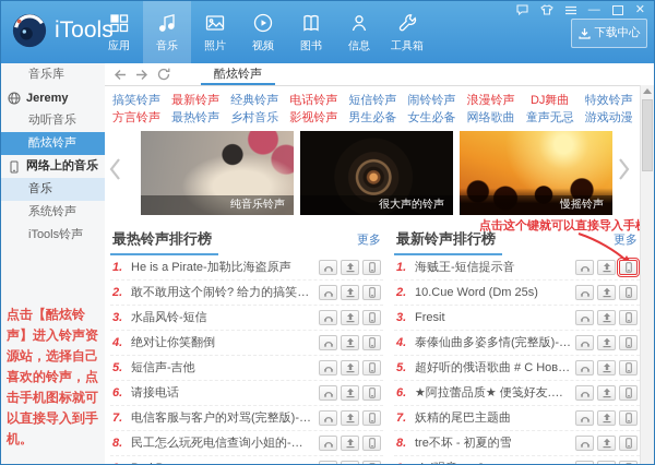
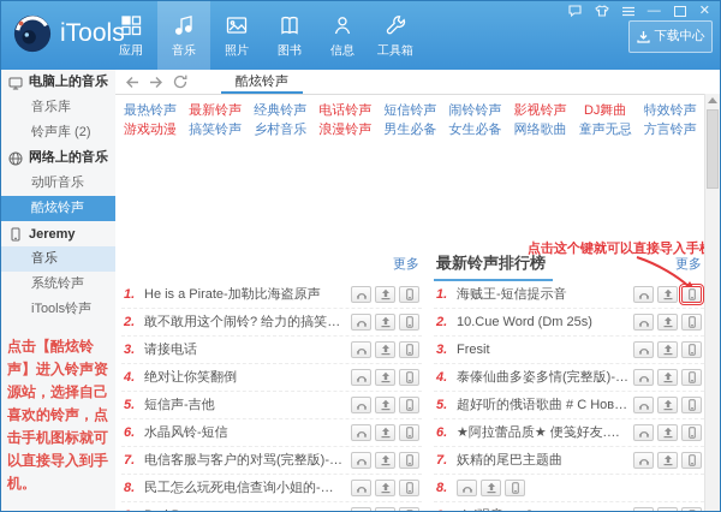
  iTools
  应用
  音乐
  照片
- 视频
  图书
  信息
  工具箱
  —
  ✕
  下载中心
+ 电脑上的音乐
  音乐库
+ 铃声库 (2)
- Jeremy
+ 网络上的音乐
  动听音乐
  酷炫铃声
- 网络上的音乐
+ Jeremy
  音乐
  系统铃声
  iTools铃声
  点击【酷炫铃声】进入铃声资源站，选择自己喜欢的铃声，点击手机图标就可以直接导入到手机。
  酷炫铃声
- 搞笑铃声
+ 最热铃声
  最新铃声
  经典铃声
  电话铃声
  短信铃声
  闹铃铃声
- 浪漫铃声
+ 影视铃声
  DJ舞曲
  特效铃声
- 方言铃声
+ 游戏动漫
- 最热铃声
+ 搞笑铃声
  乡村音乐
- 影视铃声
+ 浪漫铃声
  男生必备
  女生必备
  网络歌曲
  童声无忌
- 游戏动漫
+ 方言铃声
- 纯音乐铃声
- 很大声的铃声
- 慢摇铃声
  点击这个键就可以直接导入手
- 最热铃声排行榜
  更多
  1.
  He is a Pirate-加勒比海盗原声
  2.
  敢不敢用这个闹铃? 给力的搞笑人声
  3.
- 水晶风铃-短信
+ 请接电话
  4.
  绝对让你笑翻倒
  5.
  短信声-吉他
  6.
- 请接电话
+ 水晶风铃-短信
  7.
  电信客服与客户的对骂(完整版)-搞笑
  8.
  民工怎么玩死电信查询小姐的-搞笑
  最新铃声排行榜
  更多
  1.
  海贼王-短信提示音
  2.
  10.Cue Word (Dm 25s)
  3.
  Fresit
  4.
  泰傣仙曲多姿多情(完整版)-影
  5.
  超好听的俄语歌曲 # С Новым
  6.
  ★阿拉蕾品质★ 便笺好友.mp3
  7.
  妖精的尾巴主题曲
  8.
- tre不坏 - 初夏的雪
